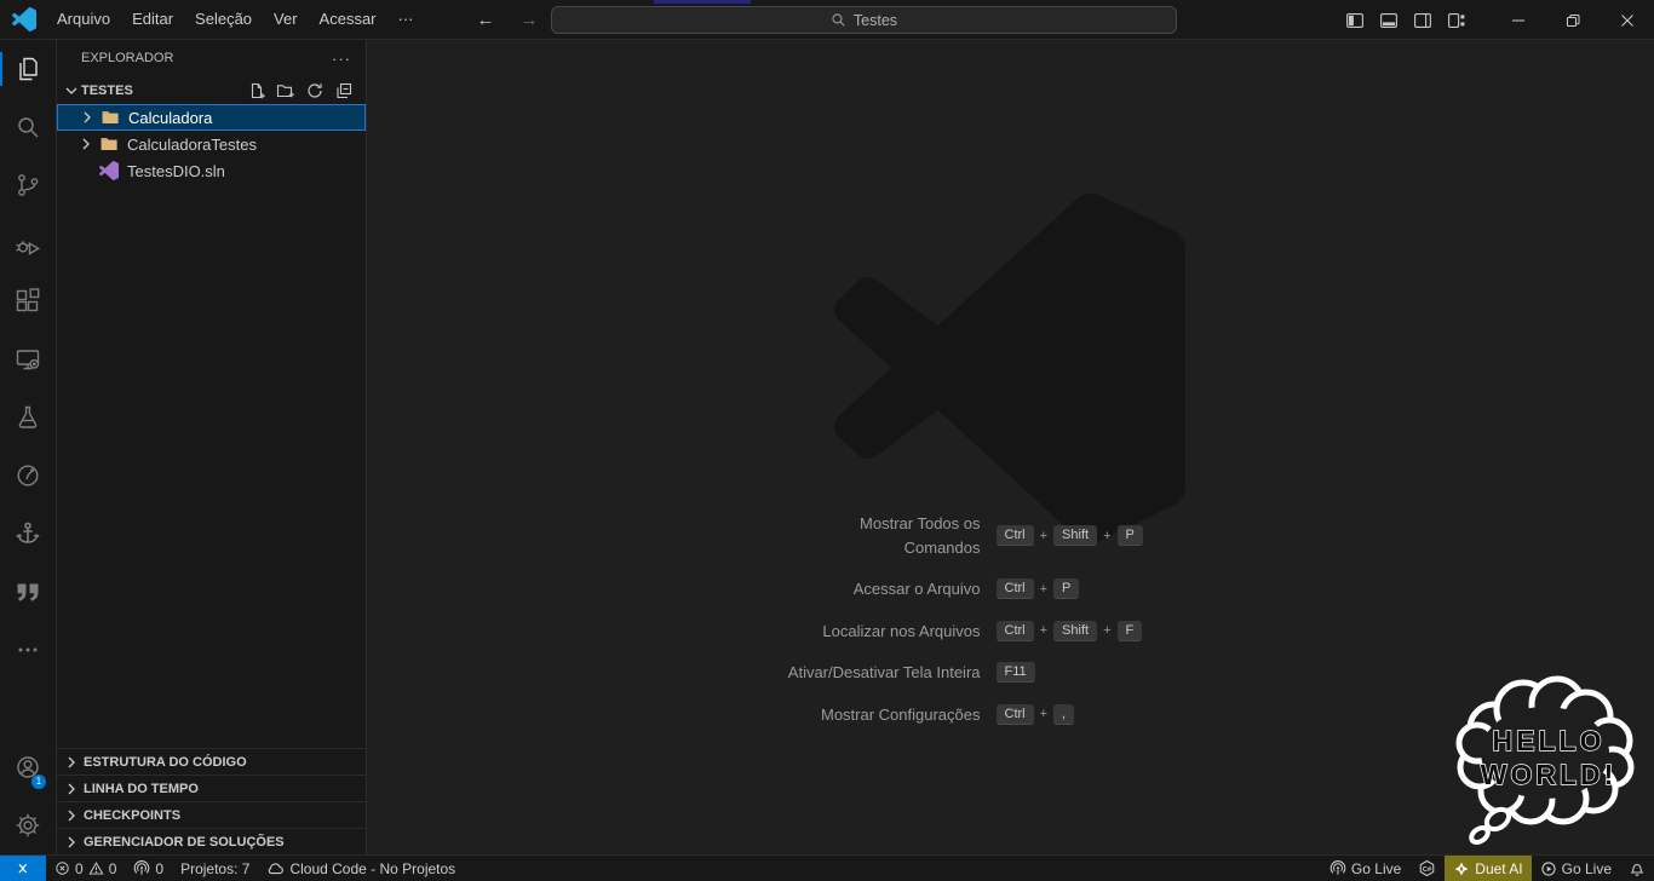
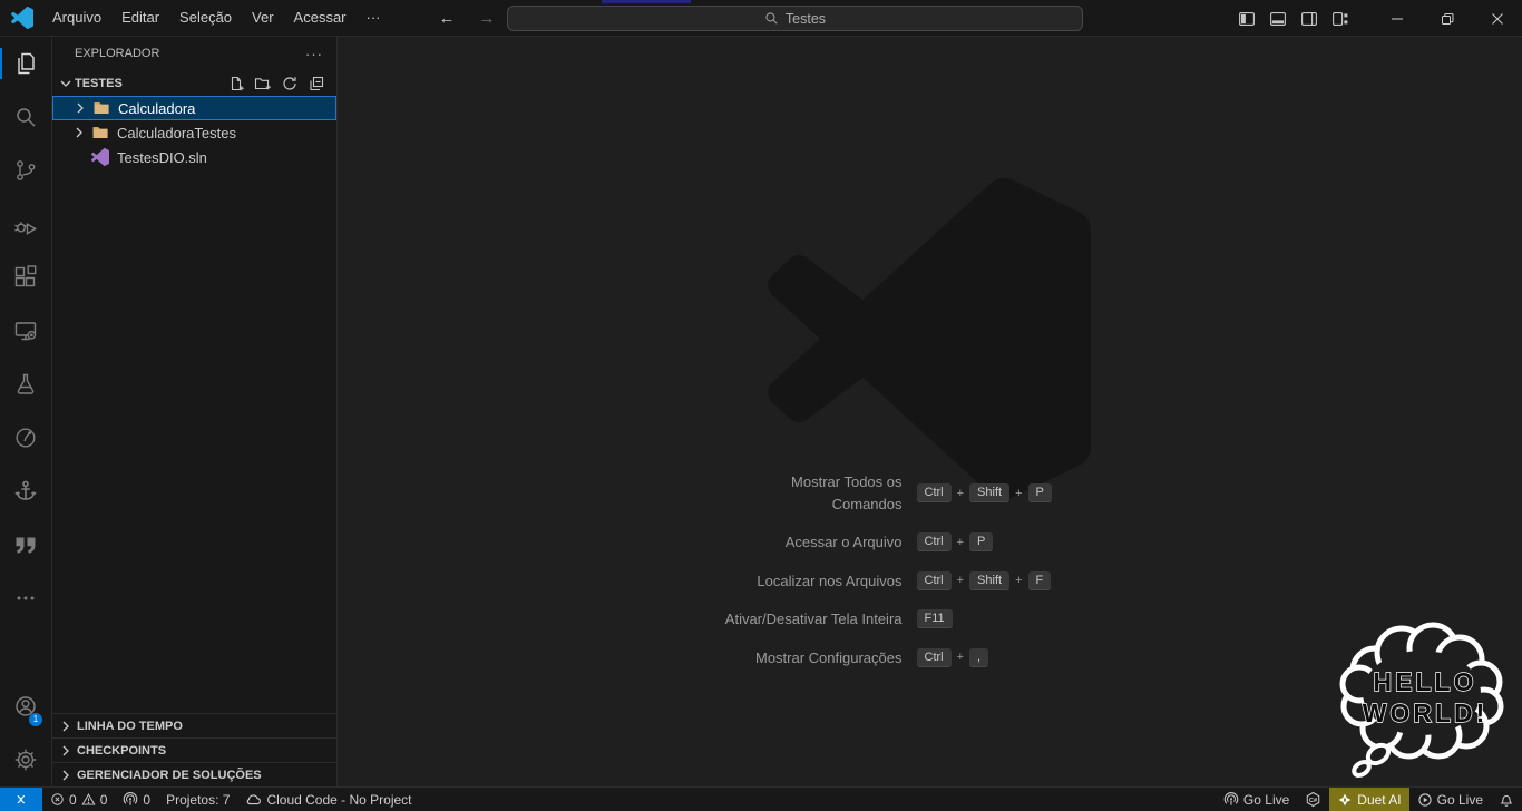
  Arquivo
  Editar
  Seleção
  Ver
  Acessar
  ···
  ←
  →
  Testes
  1
  EXPLORADOR
  ···
  TESTES
  Calculadora
  CalculadoraTestes
  TestesDIO.sln
- ESTRUTURA DO CÓDIGO
  LINHA DO TEMPO
  CHECKPOINTS
  GERENCIADOR DE SOLUÇÕES
  Mostrar Todos os Comandos
  Ctrl
  +
  Shift
  +
  P
  Acessar o Arquivo
  Ctrl
  +
  P
  Localizar nos Arquivos
  Ctrl
  +
  Shift
  +
  F
  Ativar/Desativar Tela Inteira
  F11
  Mostrar Configurações
  Ctrl
  +
  ,
  HELLO
  WORLD!
  0
  0
  0
  Projetos: 7
- Cloud Code - No Projetos
+ Cloud Code - No Project
  Go Live
  Duet AI
  Go Live
